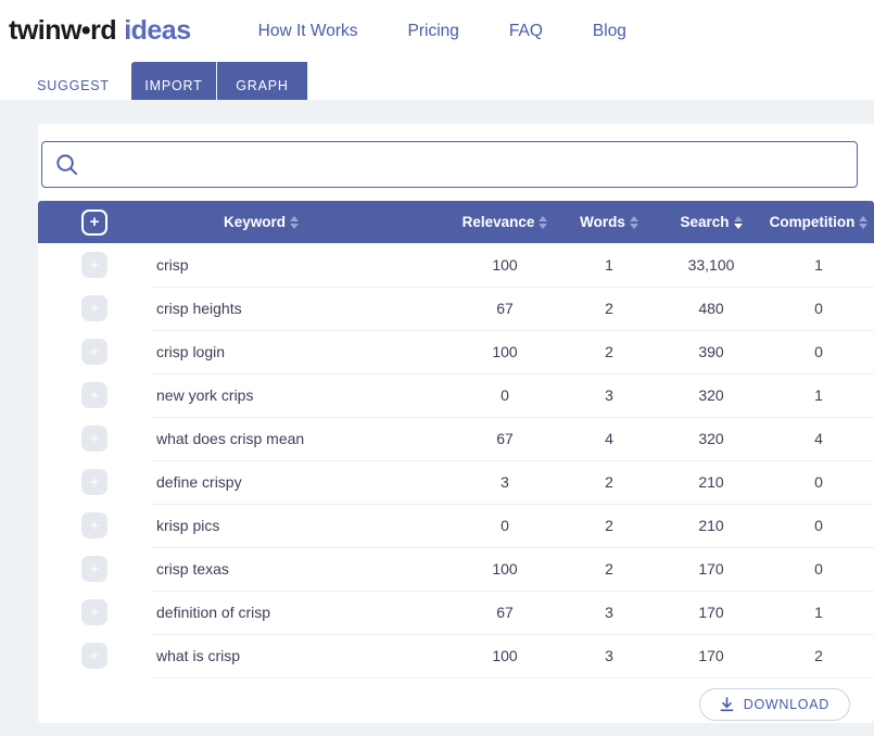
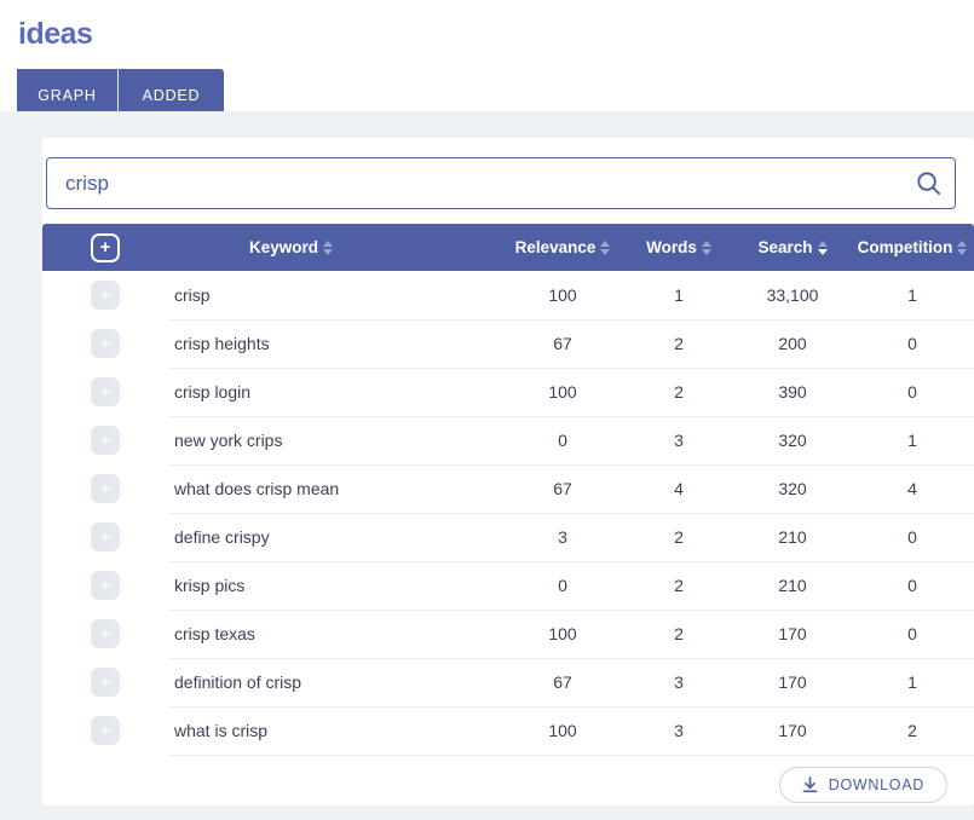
- twinw•rd
  ideas
- How It Works
- Pricing
- FAQ
- Blog
- SUGGEST
- IMPORT
  GRAPH
+ ADDED
+ crisp
  +	Keyword	Relevance	Words	Search	Competition
  	crisp	100	1	33,100	1
- 	crisp heights	67	2	480	0
+ 	crisp heights	67	2	200	0
  	crisp login	100	2	390	0
  	new york crips	0	3	320	1
  	what does crisp mean	67	4	320	4
  	define crispy	3	2	210	0
  	krisp pics	0	2	210	0
  	crisp texas	100	2	170	0
  	definition of crisp	67	3	170	1
  	what is crisp	100	3	170	2
  DOWNLOAD
